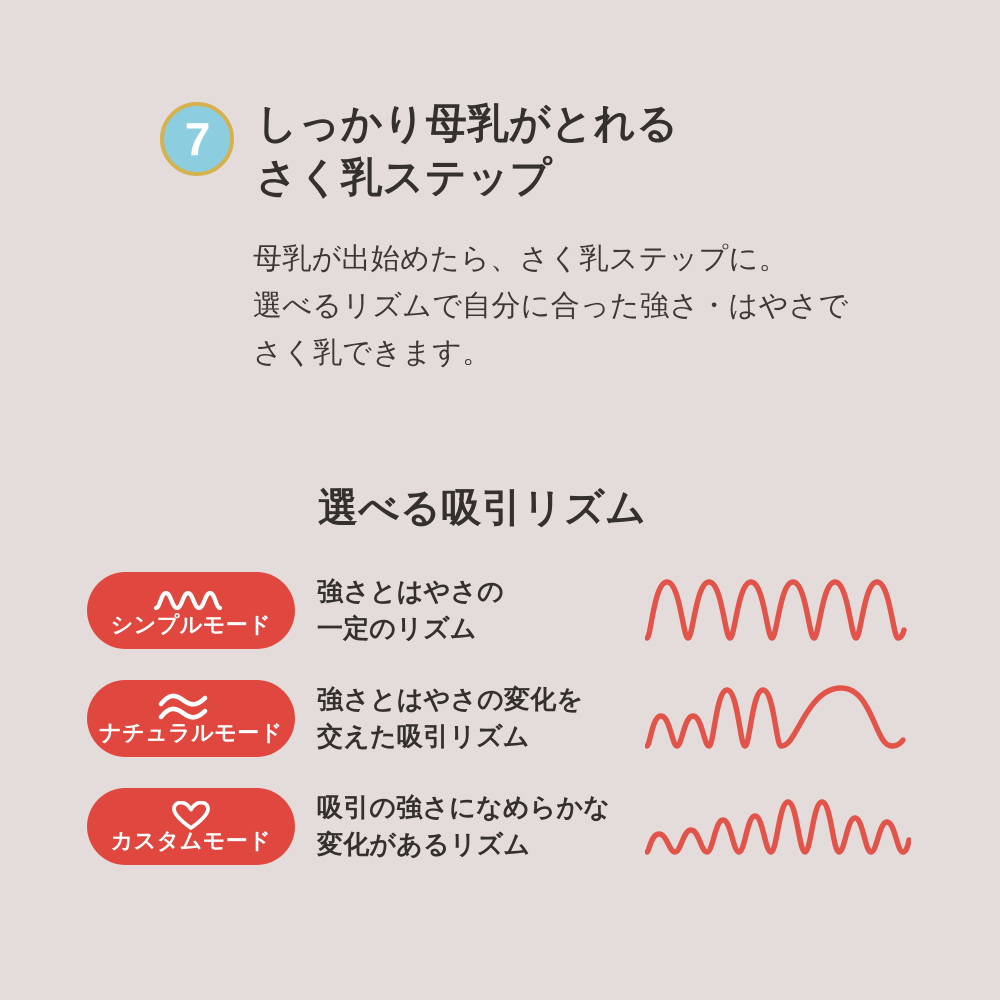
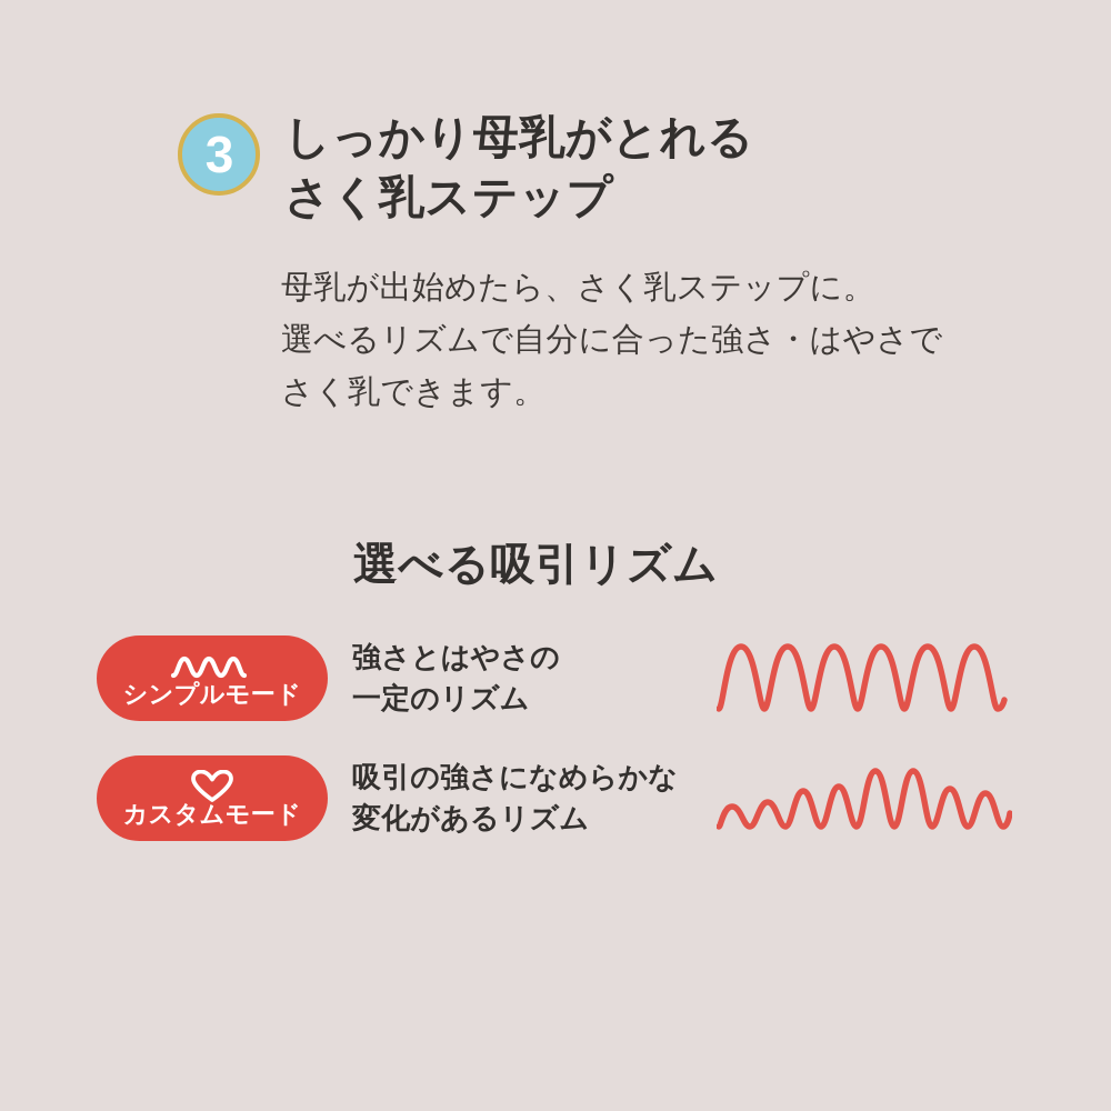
- 7
+ 3
  しっかり母乳がとれる
  さく乳ステップ
  母乳が出始めたら、さく乳ステップに。
  選べるリズムで自分に合った強さ・はやさで
  さく乳できます。
  選べる吸引リズム
  シンプルモード
  強さとはやさの
  一定のリズム
- ナチュラルモード
- 強さとはやさの変化を
- 交えた吸引リズム
  カスタムモード
  吸引の強さになめらかな
  変化があるリズム
